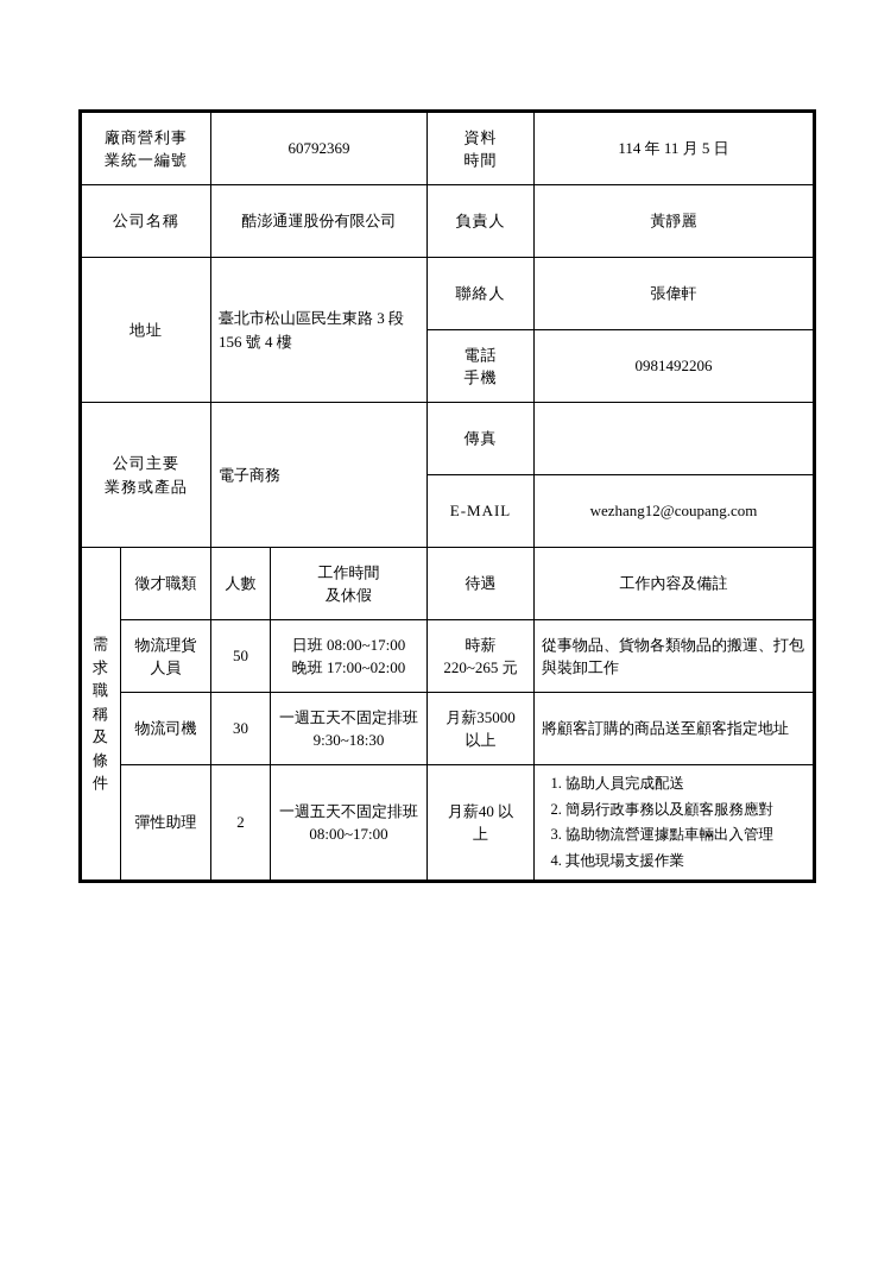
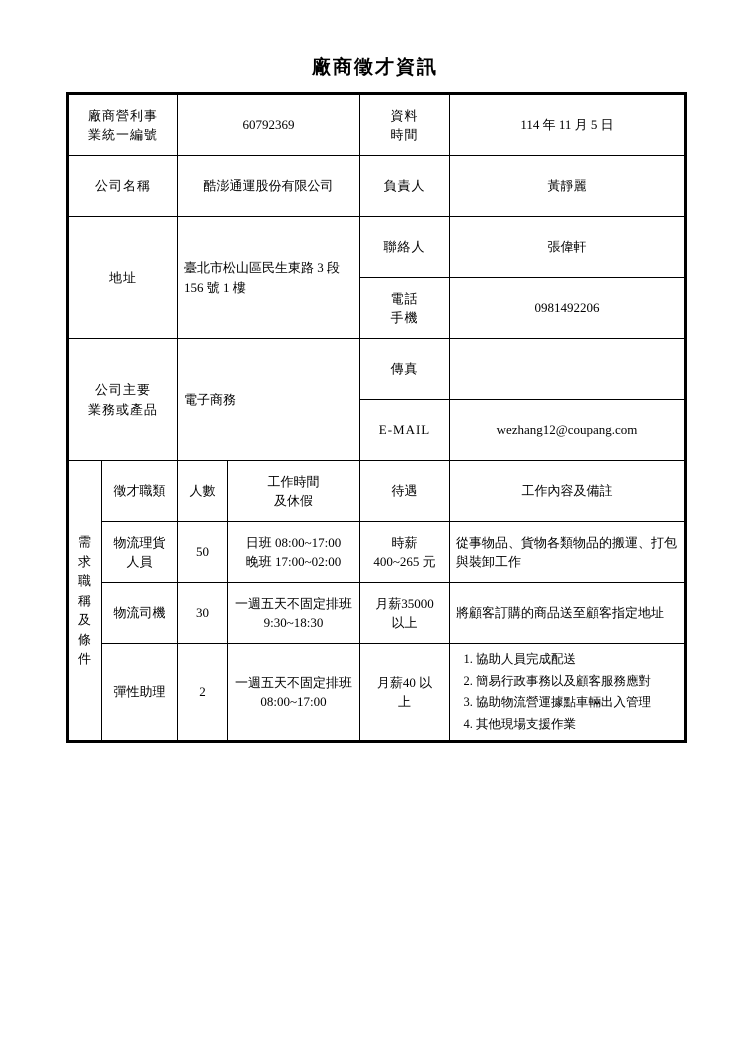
+ 廠商徵才資訊
  廠商營利事 業統一編號	60792369	資料 時間	114 年 11 月 5 日
  公司名稱	酷澎通運股份有限公司	負責人	黃靜麗
- 地址	臺北市松山區民生東路 3 段 156 號 4 樓	聯絡人	張偉軒
+ 地址	臺北市松山區民生東路 3 段 156 號 1 樓	聯絡人	張偉軒
  電話 手機	0981492206
  公司主要 業務或產品	電子商務	傳真
  E-MAIL	wezhang12@coupang.com
  需 求 職 稱 及 條 件	徵才職類	人數	工作時間 及休假	待遇	工作內容及備註
- 物流理貨 人員	50	日班 08:00~17:00 晚班 17:00~02:00	時薪 220~265 元	從事物品、貨物各類物品的搬運、打包與裝卸工作
+ 物流理貨 人員	50	日班 08:00~17:00 晚班 17:00~02:00	時薪 400~265 元	從事物品、貨物各類物品的搬運、打包與裝卸工作
  物流司機	30	一週五天不固定排班 9:30~18:30	月薪35000 以上	將顧客訂購的商品送至顧客指定地址
  彈性助理	2	一週五天不固定排班 08:00~17:00	月薪40 以 上	協助人員完成配送簡易行政事務以及顧客服務應對協助物流營運據點車輛出入管理其他現場支援作業
